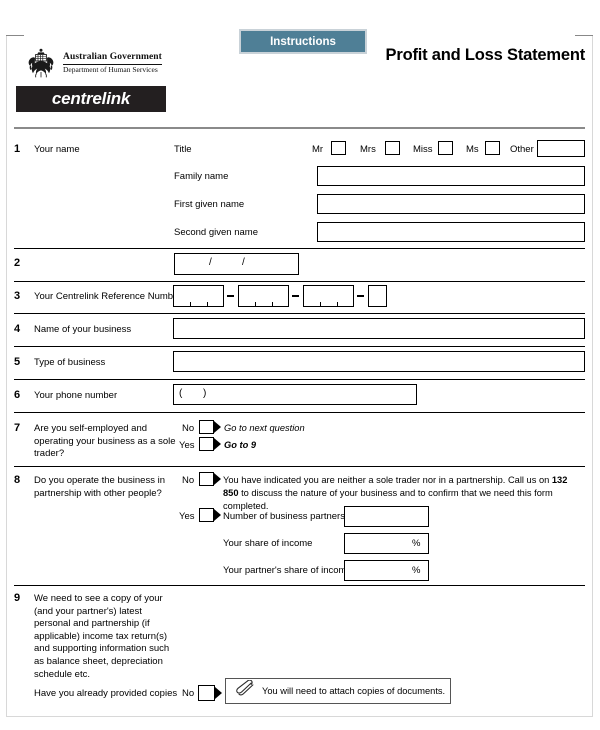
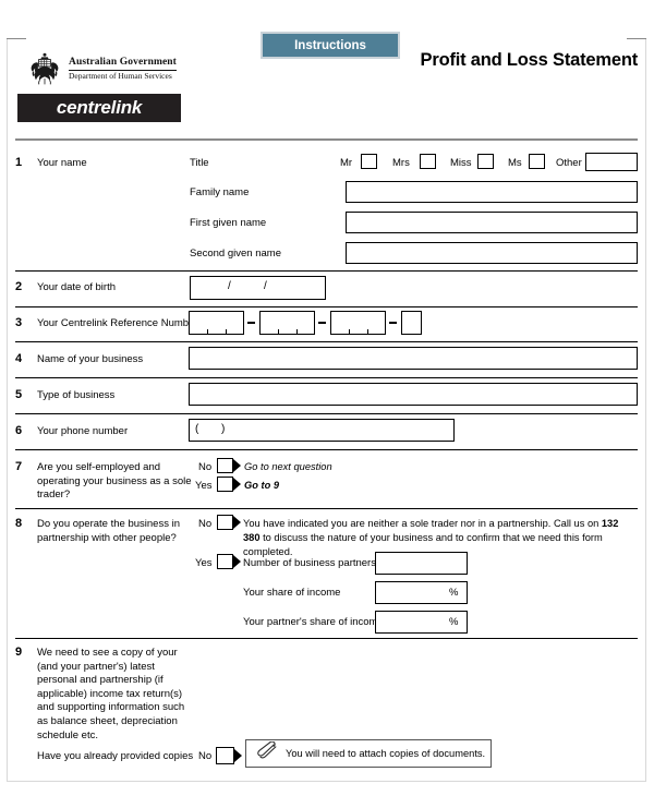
  Australian Government
  Department of Human Services
  centrelink
  Instructions
  Profit and Loss Statement
  1
  Your name
  Title
  Mr
  Mrs
  Miss
  Ms
  Other
  Family name
  First given name
  Second given name
  2
+ Your date of birth
  /
  /
  3
  Your Centrelink Reference Numb
  4
  Name of your business
  5
  Type of business
  6
  Your phone number
  (
  )
  7
  Are you self-employed and operating your business as a sole trader?
  No
  Go to next question
  Yes
  Go to 9
  8
  Do you operate the business in partnership with other people?
  No
- You have indicated you are neither a sole trader nor in a partnership. Call us on 132 850 to discuss the nature of your business and to confirm that we need this form completed.
+ You have indicated you are neither a sole trader nor in a partnership. Call us on 132 380 to discuss the nature of your business and to confirm that we need this form completed.
  Yes
  Number of business partners
  Your share of income
  %
  Your partner's share of incom
  %
  9
  We need to see a copy of your (and your partner's) latest personal and partnership (if applicable) income tax return(s) and supporting information such as balance sheet, depreciation schedule etc.
  Have you already provided copies
  No
  You will need to attach copies of documents.
